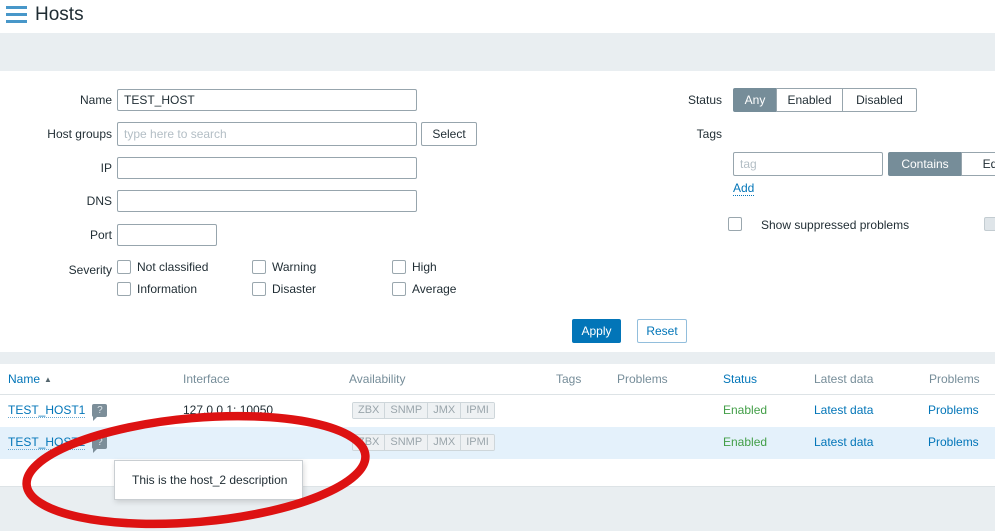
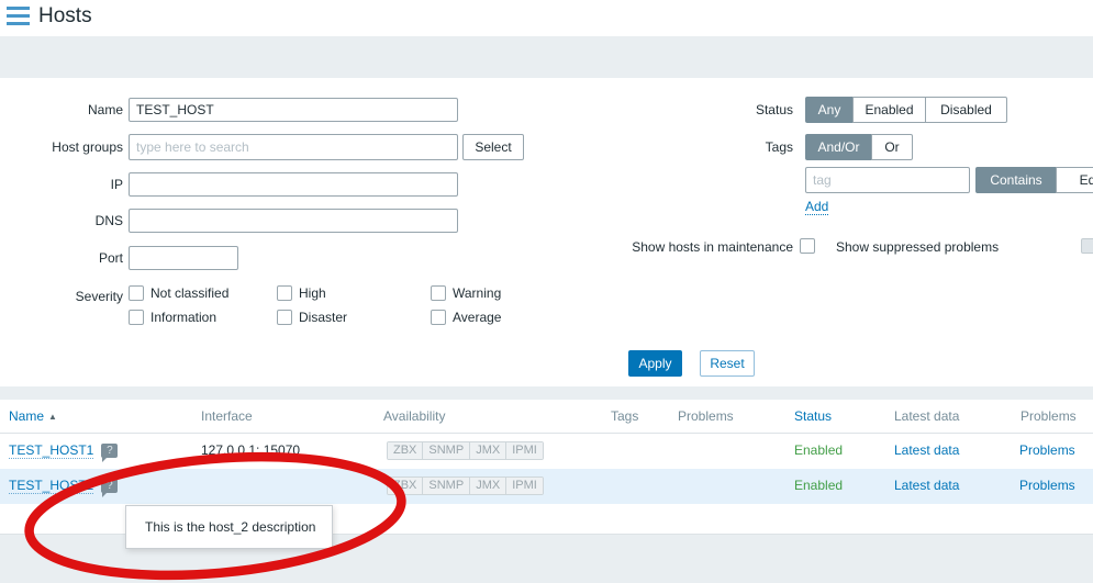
  Hosts
  Name
  TEST_HOST
  Host groups
  type here to search
  Select
  IP
  DNS
  Port
  Severity
  Not classified
  Information
- Warning
+ High
  Disaster
- High
+ Warning
  Average
  Status
  Any
  Enabled
  Disabled
  Tags
+ And/Or
+ Or
  tag
  Contains
  Add
+ Show hosts in maintenance
  Show suppressed problems
  Apply
  Reset
  Name ▲
  Interface
  Availability
  Tags
  Problems
  Status
  Latest data
  Problems
  TEST_HOST1 ?
- 127.0.0.1: 10050
+ 127.0.0.1: 15070
  ZBX
  SNMP
  JMX
  IPMI
  Enabled
  Latest data
  Problems
  TEST_HO ?
  SNMP
  JMX
  IPMI
  Enabled
  Latest data
  Problems
  This is the host_2 description
